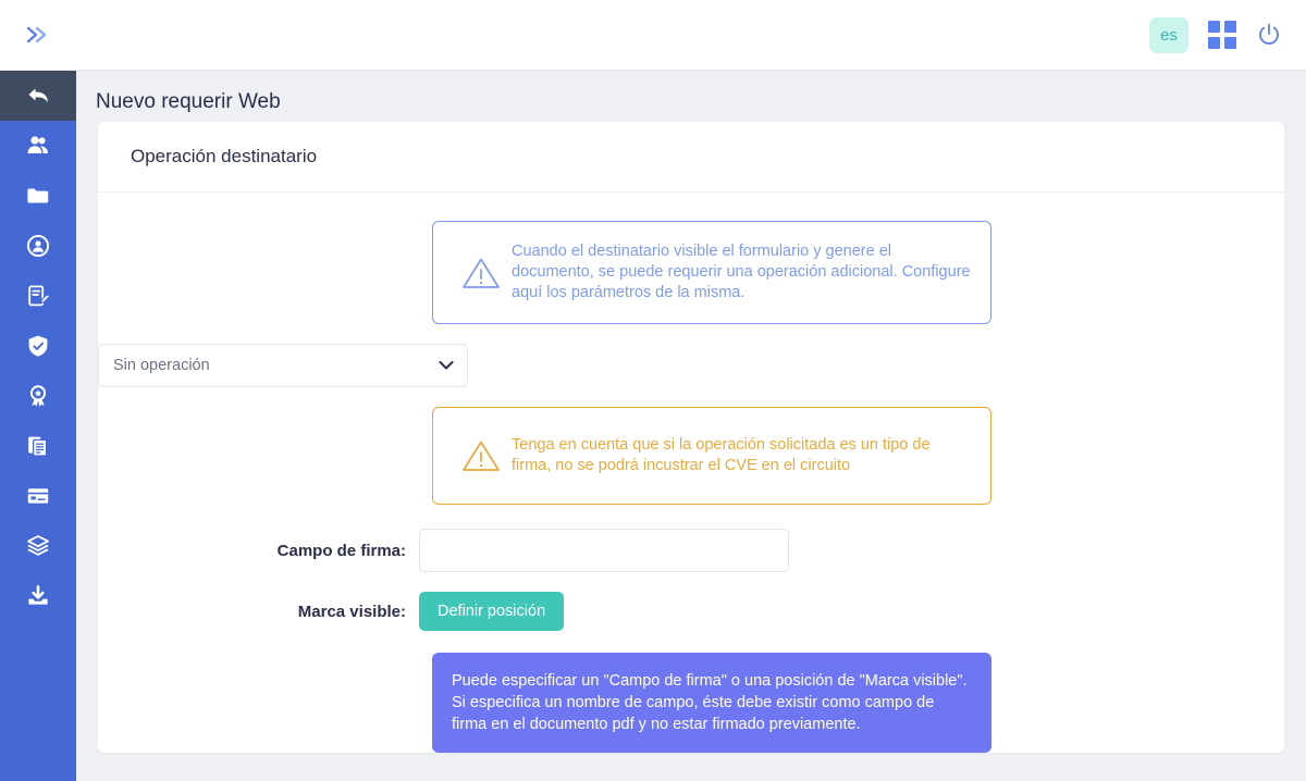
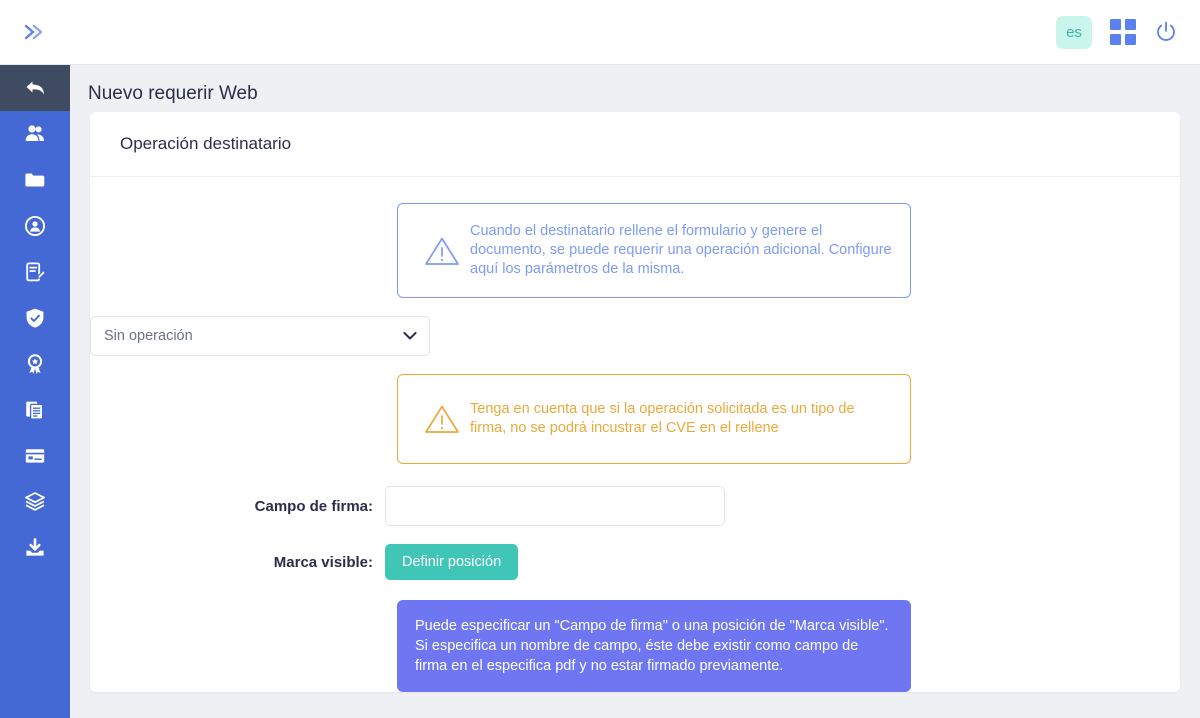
  es
  Nuevo requerir Web
  Operación destinatario
- Cuando el destinatario visible el formulario y genere el documento, se puede requerir una operación adicional. Configure aquí los parámetros de la misma.
+ Cuando el destinatario rellene el formulario y genere el documento, se puede requerir una operación adicional. Configure aquí los parámetros de la misma.
  Sin operación
- Tenga en cuenta que si la operación solicitada es un tipo de firma, no se podrá incustrar el CVE en el circuito
+ Tenga en cuenta que si la operación solicitada es un tipo de firma, no se podrá incustrar el CVE en el rellene
  Campo de firma:
  Marca visible:
  Definir posición
- Puede especificar un "Campo de firma" o una posición de "Marca visible". Si especifica un nombre de campo, éste debe existir como campo de firma en el documento pdf y no estar firmado previamente.
+ Puede especificar un "Campo de firma" o una posición de "Marca visible". Si especifica un nombre de campo, éste debe existir como campo de firma en el especifica pdf y no estar firmado previamente.
